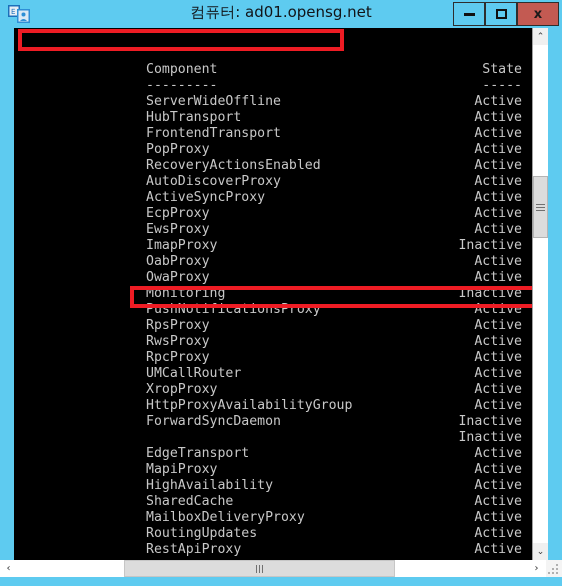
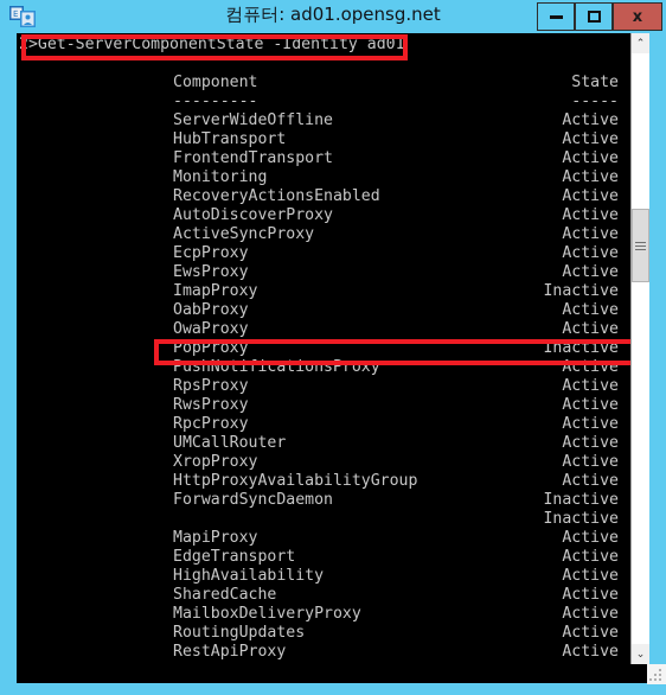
  E
  컴퓨터: ad01.opensg.net
  x
+ 2>Get-ServerComponentState -Identity ad01
  Component
  State
  ---------
  -----
  ServerWideOffline
  Active
  HubTransport
  Active
  FrontendTransport
  Active
- PopProxy
+ Monitoring
  Active
  RecoveryActionsEnabled
  Active
  AutoDiscoverProxy
  Active
  ActiveSyncProxy
  Active
  EcpProxy
  Active
  EwsProxy
  Active
  ImapProxy
  Inactive
  OabProxy
  Active
  OwaProxy
  Active
- Monitoring
+ PopProxy
  Inactive
  PushNotificationsProxy
  Active
  RpsProxy
  Active
  RwsProxy
  Active
  RpcProxy
  Active
  UMCallRouter
  Active
  XropProxy
  Active
  HttpProxyAvailabilityGroup
  Active
  ForwardSyncDaemon
  Inactive
  Inactive
- EdgeTransport
+ MapiProxy
  Active
- MapiProxy
+ EdgeTransport
  Active
  HighAvailability
  Active
  SharedCache
  Active
  MailboxDeliveryProxy
  Active
  RoutingUpdates
  Active
  RestApiProxy
  Active
  ⌃
  ⌄
- ‹
- ›
